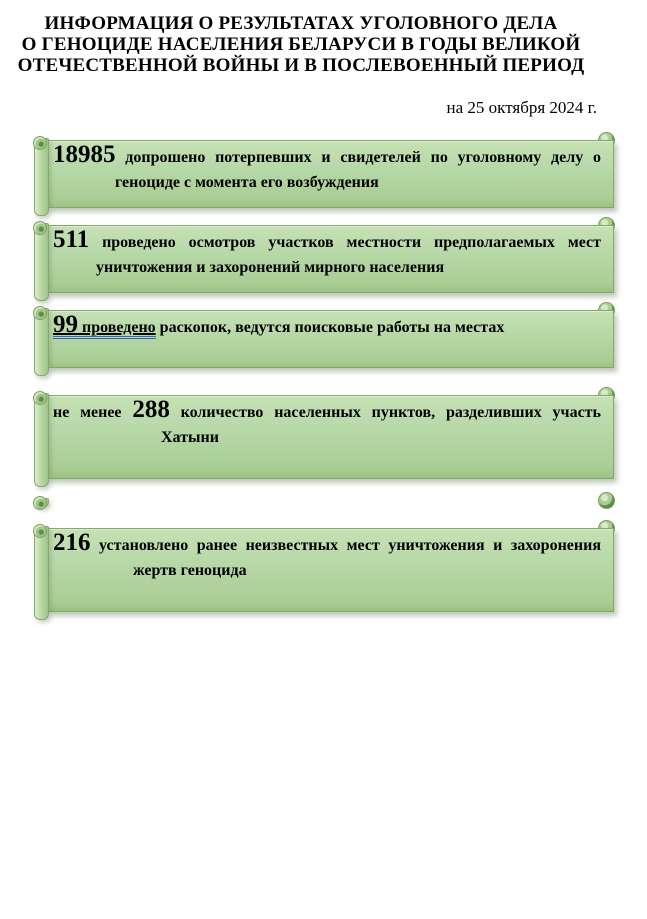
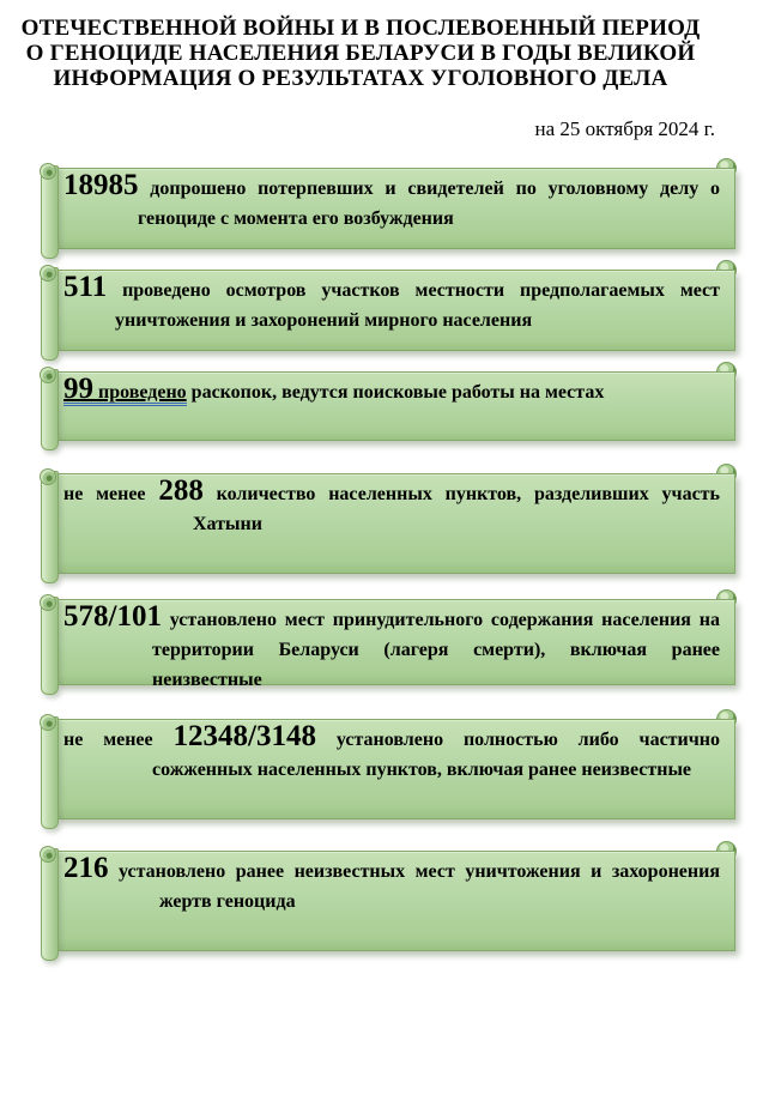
- ИНФОРМАЦИЯ О РЕЗУЛЬТАТАХ УГОЛОВНОГО ДЕЛА
+ ОТЕЧЕСТВЕННОЙ ВОЙНЫ И В ПОСЛЕВОЕННЫЙ ПЕРИОД
  О ГЕНОЦИДЕ НАСЕЛЕНИЯ БЕЛАРУСИ В ГОДЫ ВЕЛИКОЙ
- ОТЕЧЕСТВЕННОЙ ВОЙНЫ И В ПОСЛЕВОЕННЫЙ ПЕРИОД
+ ИНФОРМАЦИЯ О РЕЗУЛЬТАТАХ УГОЛОВНОГО ДЕЛА
  на 25 октября 2024 г.
  18985 допрошено потерпевших и свидетелей по уголовному делу о геноциде с момента его возбуждения
  511 проведено осмотров участков местности предполагаемых мест уничтожения и захоронений мирного населения
  99 проведено раскопок, ведутся поисковые работы на местах
  не менее 288 количество населенных пунктов, разделивших участь Хатыни
+ 578/101 установлено мест принудительного содержания населения на территории Беларуси (лагеря смерти), включая ранее неизвестные
+ не менее 12348/3148 установлено полностью либо частично сожженных населенных пунктов, включая ранее неизвестные
  216 установлено ранее неизвестных мест уничтожения и захоронения жертв геноцида
